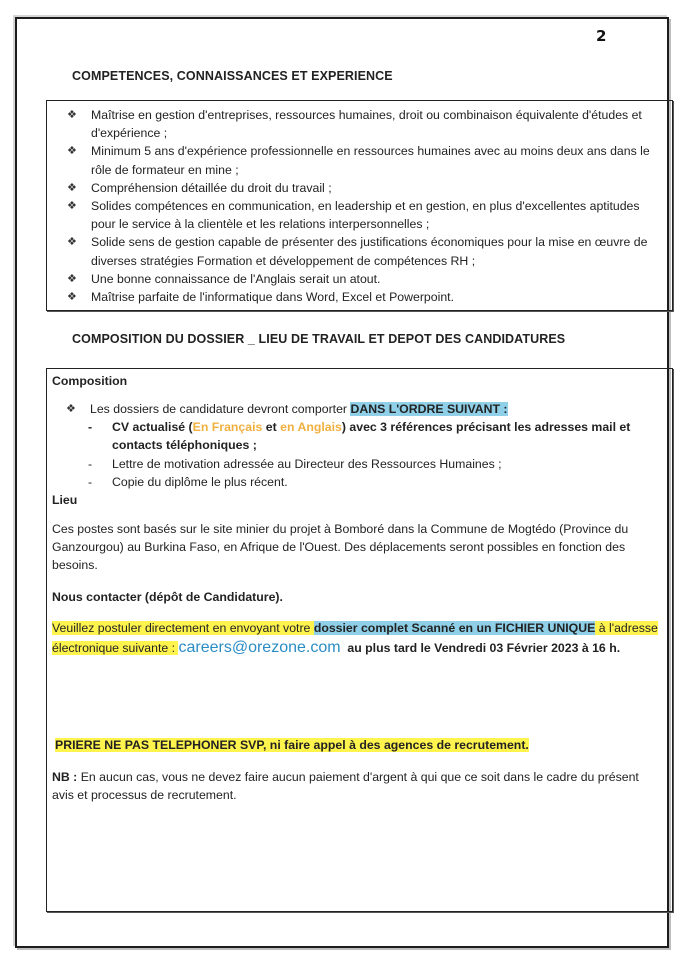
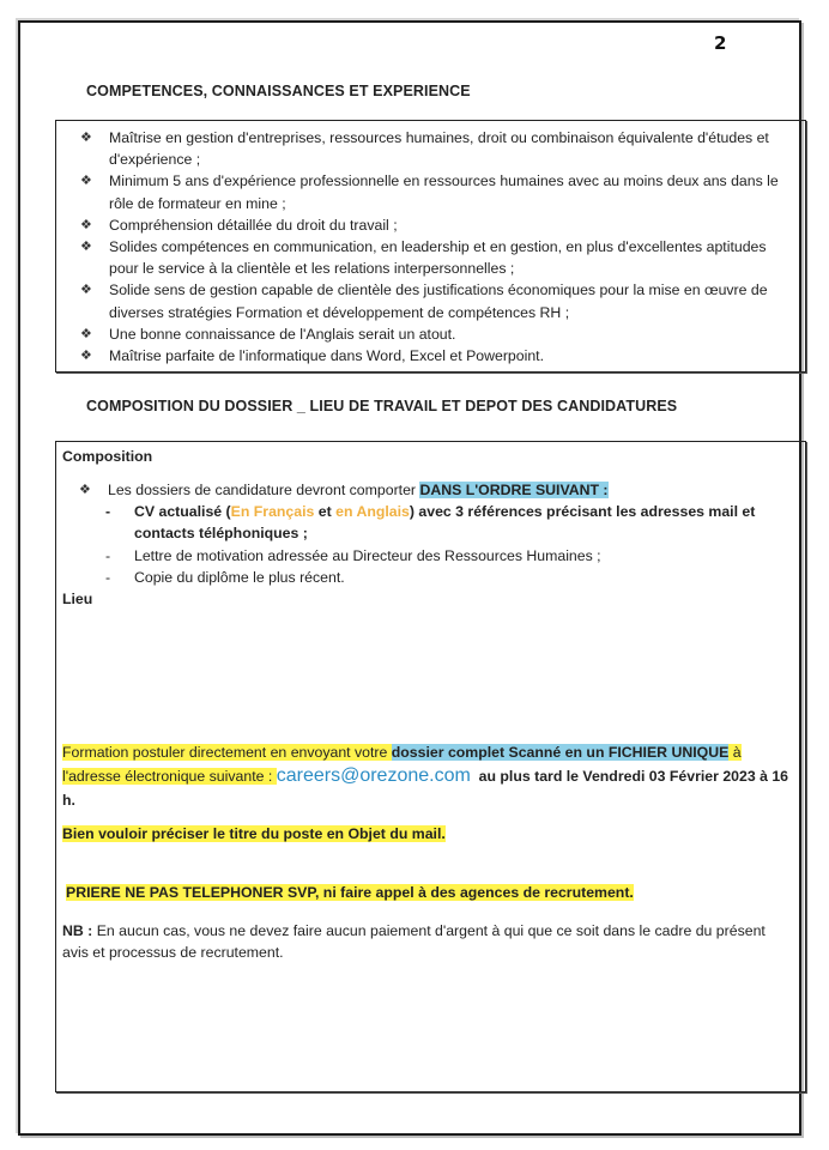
  2
  COMPETENCES, CONNAISSANCES ET EXPERIENCE
  ❖
  Maîtrise en gestion d'entreprises, ressources humaines, droit ou combinaison équivalente d'études et d'expérience ;
  ❖
  Minimum 5 ans d'expérience professionnelle en ressources humaines avec au moins deux ans dans le rôle de formateur en mine ;
  ❖
  Compréhension détaillée du droit du travail ;
  ❖
  Solides compétences en communication, en leadership et en gestion, en plus d'excellentes aptitudes pour le service à la clientèle et les relations interpersonnelles ;
  ❖
- Solide sens de gestion capable de présenter des justifications économiques pour la mise en œuvre de diverses stratégies Formation et développement de compétences RH ;
+ Solide sens de gestion capable de clientèle des justifications économiques pour la mise en œuvre de diverses stratégies Formation et développement de compétences RH ;
  ❖
  Une bonne connaissance de l'Anglais serait un atout.
  ❖
  Maîtrise parfaite de l'informatique dans Word, Excel et Powerpoint.
  COMPOSITION DU DOSSIER _ LIEU DE TRAVAIL ET DEPOT DES CANDIDATURES
  Composition
  ❖
  Les dossiers de candidature devront comporter DANS L'ORDRE SUIVANT :
  -
  CV actualisé (En Français et en Anglais) avec 3 références précisant les adresses mail et contacts téléphoniques ;
  -
  Lettre de motivation adressée au Directeur des Ressources Humaines ;
  -
  Copie du diplôme le plus récent.
  Lieu
- Ces postes sont basés sur le site minier du projet à Bomboré dans la Commune de Mogtédo (Province du Ganzourgou) au Burkina Faso, en Afrique de l'Ouest. Des déplacements seront possibles en fonction des besoins.
- Nous contacter (dépôt de Candidature).
- Veuillez postuler directement en envoyant votre dossier complet Scanné en un FICHIER UNIQUE à l'adresse électronique suivante : careers@orezone.com au plus tard le Vendredi 03 Février 2023 à 16 h.
+ Formation postuler directement en envoyant votre dossier complet Scanné en un FICHIER UNIQUE à l'adresse électronique suivante : careers@orezone.com au plus tard le Vendredi 03 Février 2023 à 16 h.
+ Bien vouloir préciser le titre du poste en Objet du mail.
  PRIERE NE PAS TELEPHONER SVP, ni faire appel à des agences de recrutement.
  NB : En aucun cas, vous ne devez faire aucun paiement d'argent à qui que ce soit dans le cadre du présent avis et processus de recrutement.
